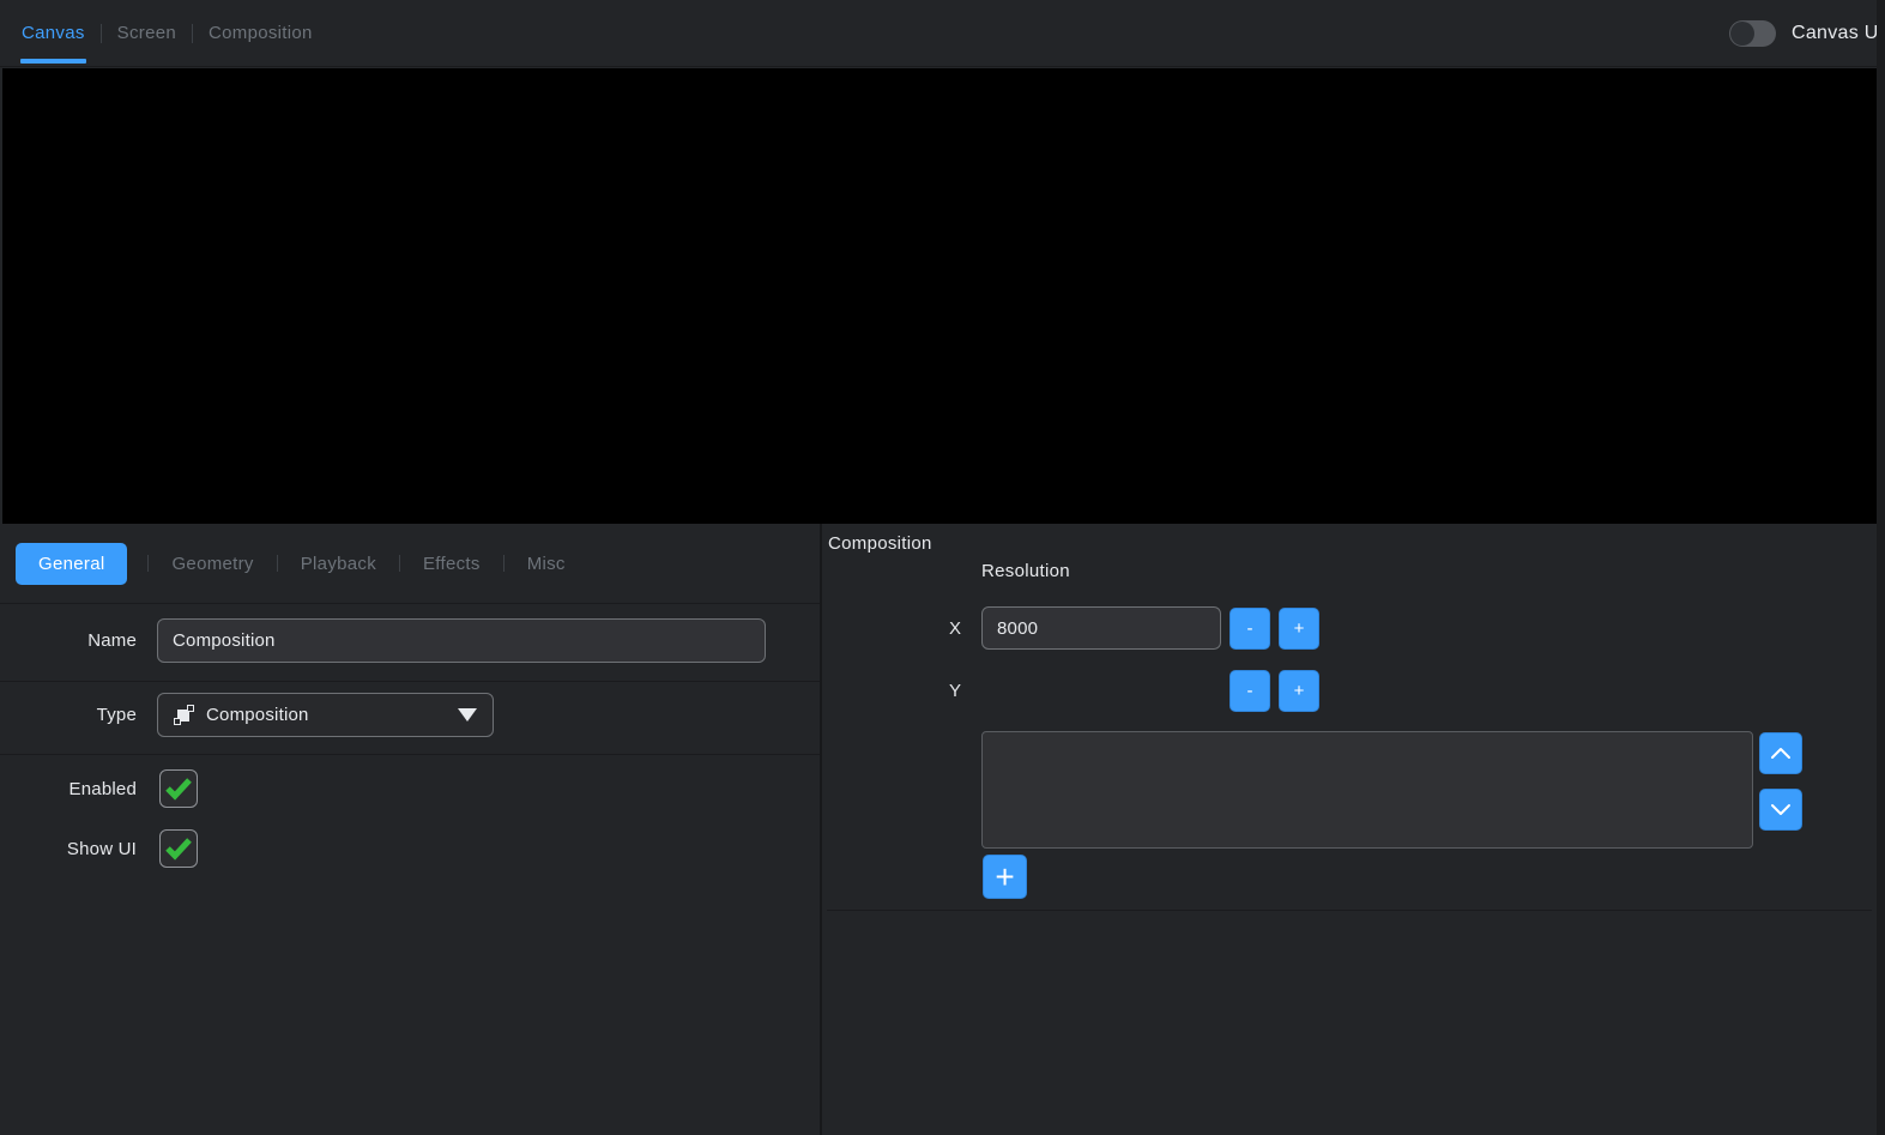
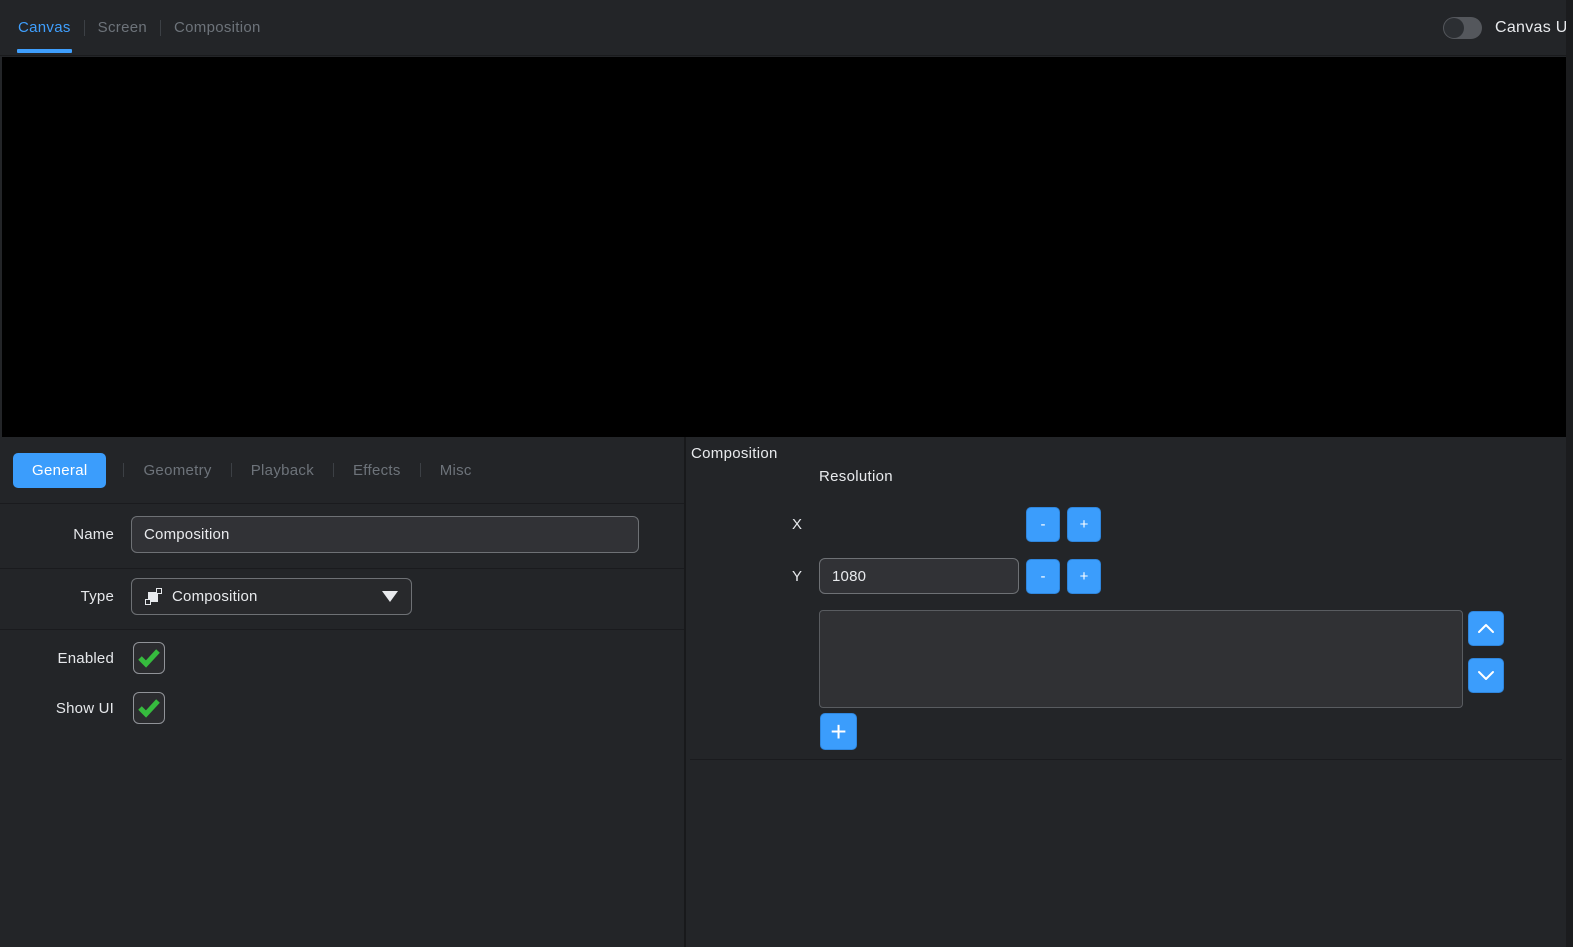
  Canvas
  Screen
  Composition
  Canvas U
  General
  Geometry
  Playback
  Effects
  Misc
  Name
  Composition
  Type
  Composition
  Enabled
  Show UI
  Composition
  Resolution
  X
- 8000
  -
  +
  Y
+ 1080
  -
  +
  +
